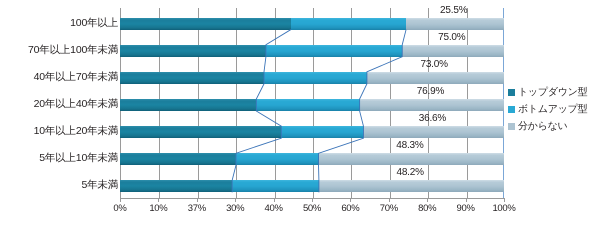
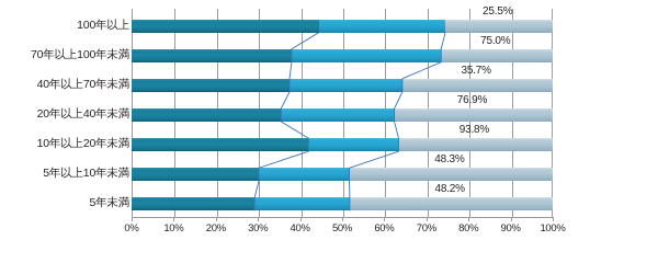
  100年以上
  70年以上100年未満
  40年以上70年未満
  20年以上40年未満
  10年以上20年未満
  5年以上10年未満
  5年未満
  25.5%
  75.0%
- 73.0%
+ 35.7%
  76.9%
- 36.6%
+ 93.8%
  48.3%
  48.2%
  0%
  10%
- 37%
+ 20%
  30%
  40%
  50%
  60%
  70%
  80%
  90%
  100%
- トップダウン型
- ボトムアップ型
- 分からない
